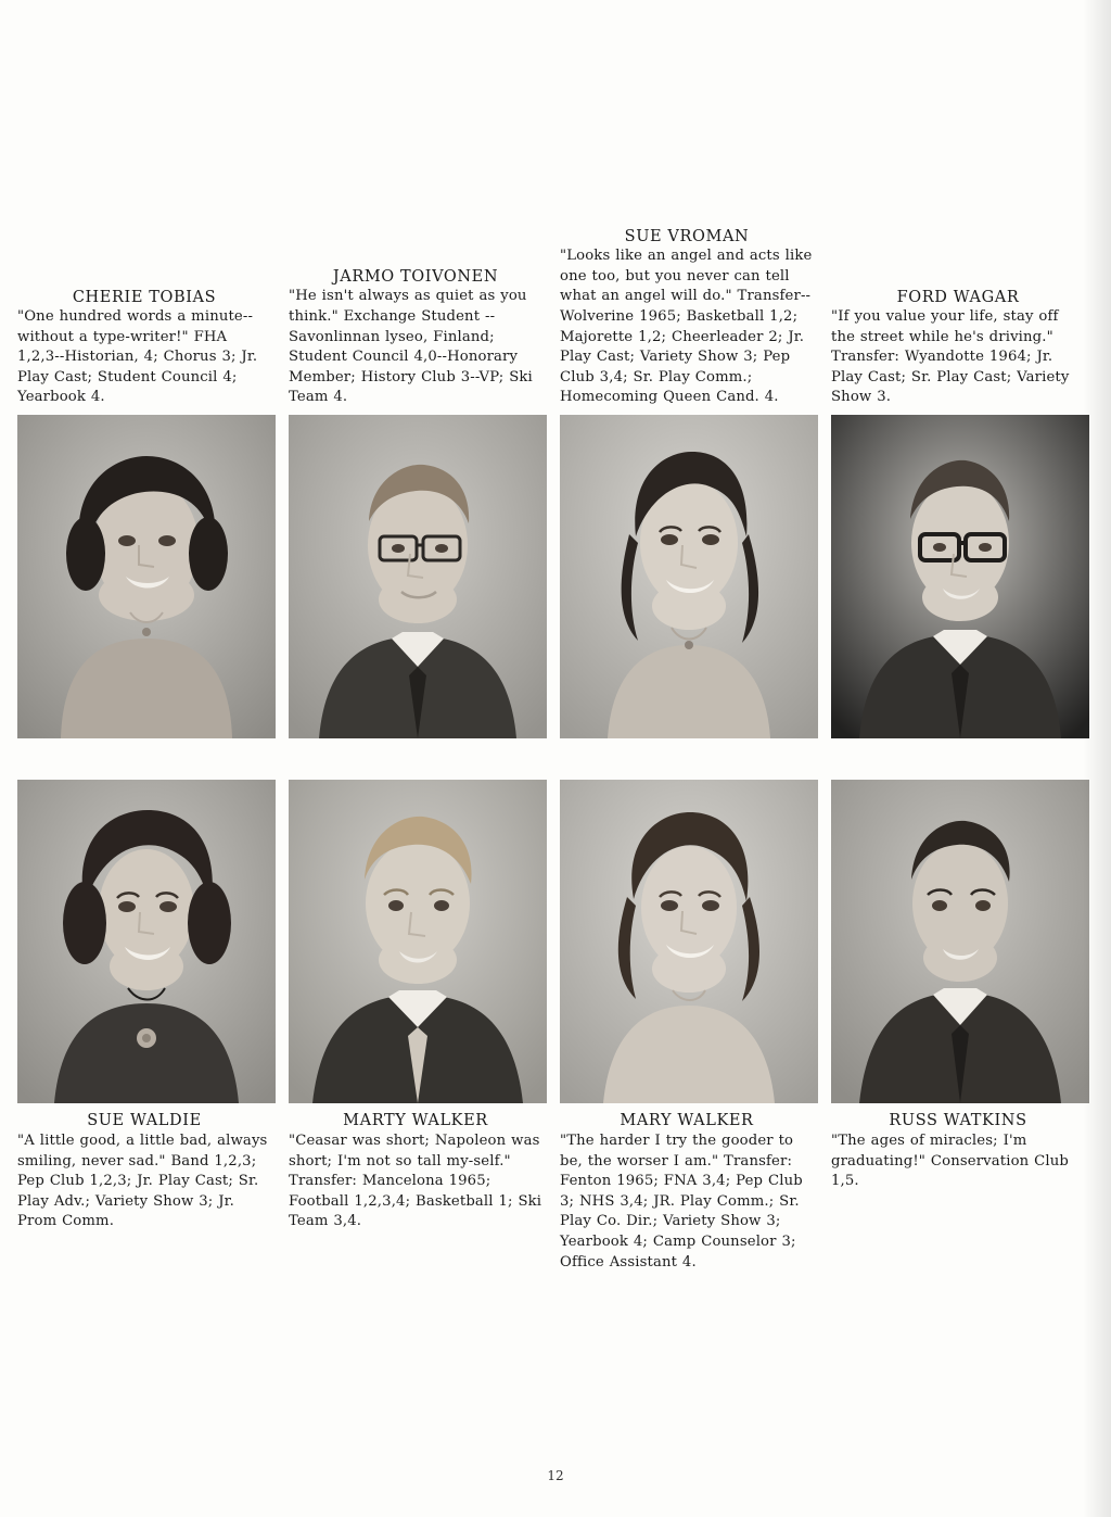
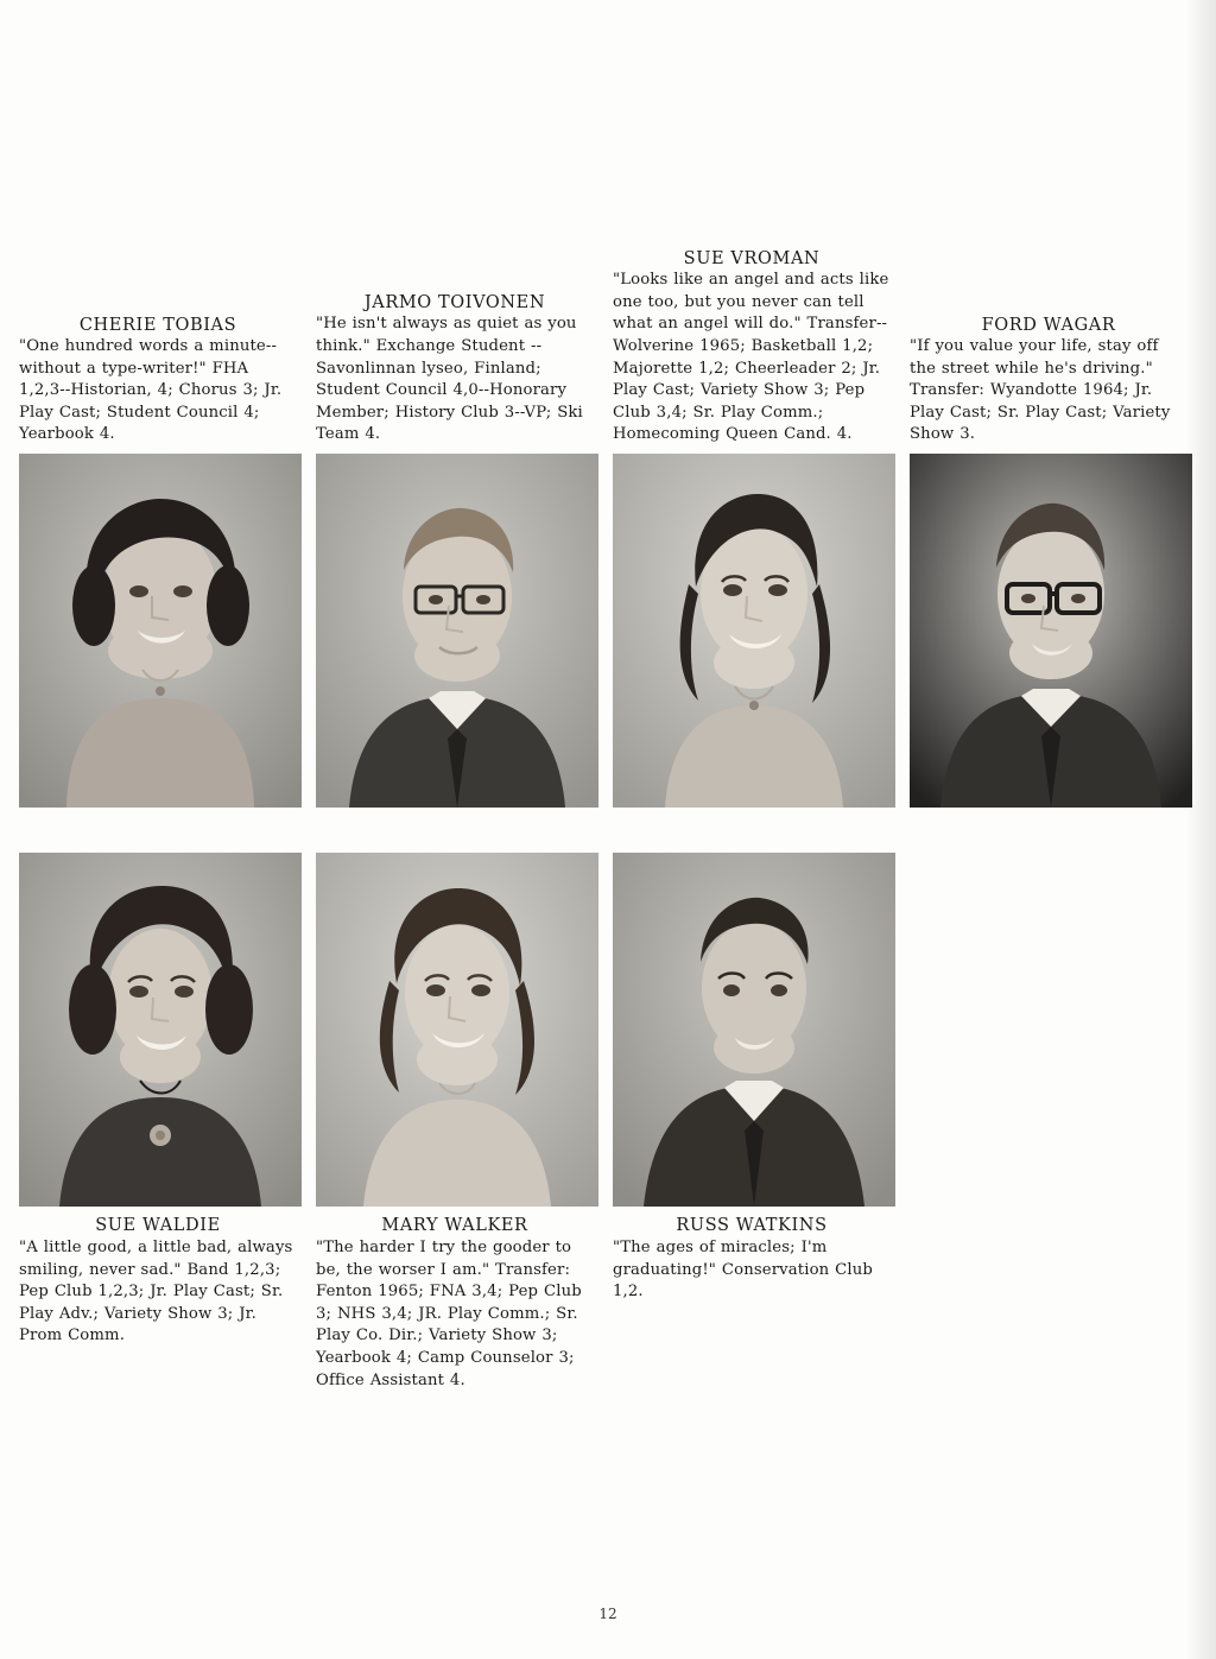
  CHERIE TOBIAS
  "One hundred words a minute--without a type-writer!" FHA 1,2,3--Historian, 4; Chorus 3; Jr. Play Cast; Student Council 4; Yearbook 4.
  JARMO TOIVONEN
  "He isn't always as quiet as you think." Exchange Student --Savonlinnan lyseo, Finland; Student Council 4,0--Honorary Member; History Club 3--VP; Ski Team 4.
  SUE VROMAN
  "Looks like an angel and acts like one too, but you never can tell what an angel will do." Transfer--Wolverine 1965; Basketball 1,2; Majorette 1,2; Cheerleader 2; Jr. Play Cast; Variety Show 3; Pep Club 3,4; Sr. Play Comm.; Homecoming Queen Cand. 4.
  FORD WAGAR
  "If you value your life, stay off the street while he's driving." Transfer: Wyandotte 1964; Jr. Play Cast; Sr. Play Cast; Variety Show 3.
  SUE WALDIE
  "A little good, a little bad, always smiling, never sad." Band 1,2,3; Pep Club 1,2,3; Jr. Play Cast; Sr. Play Adv.; Variety Show 3; Jr. Prom Comm.
- MARTY WALKER
- "Ceasar was short; Napoleon was short; I'm not so tall my-self." Transfer: Mancelona 1965; Football 1,2,3,4; Basketball 1; Ski Team 3,4.
  MARY WALKER
  "The harder I try the gooder to be, the worser I am." Transfer: Fenton 1965; FNA 3,4; Pep Club 3; NHS 3,4; JR. Play Comm.; Sr. Play Co. Dir.; Variety Show 3; Yearbook 4; Camp Counselor 3; Office Assistant 4.
  RUSS WATKINS
- "The ages of miracles; I'm graduating!" Conservation Club 1,5.
+ "The ages of miracles; I'm graduating!" Conservation Club 1,2.
  12
